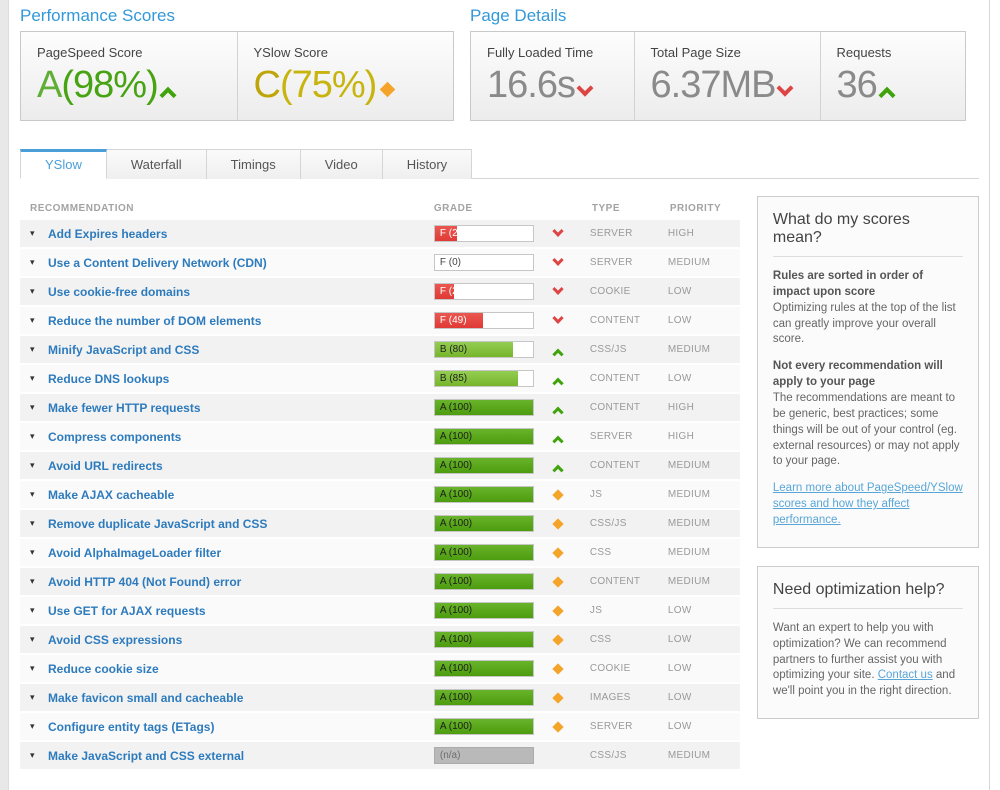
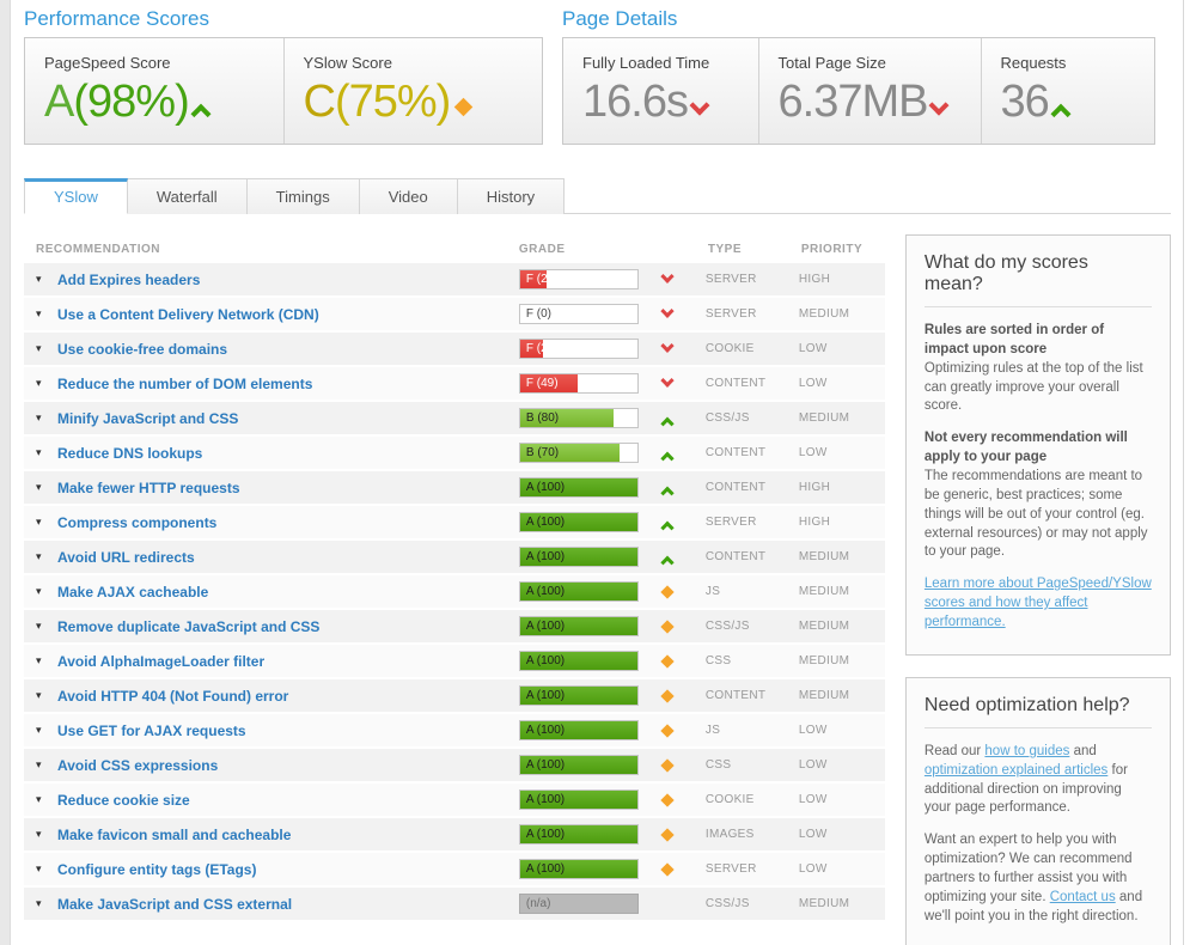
  Performance Scores
  PageSpeed Score
  A(98%)
  YSlow Score
  C(75%)
  Page Details
  Fully Loaded Time
  16.6s
  Total Page Size
  6.37MB
  Requests
  36
  YSlow
  Waterfall
  Timings
  Video
  History
  RECOMMENDATION
  GRADE
  TYPE
  PRIORITY
  ▾
  Add Expires headers
  F (23)
  SERVER
  HIGH
  ▾
  Use a Content Delivery Network (CDN)
  F (0)
  SERVER
  MEDIUM
  ▾
  Use cookie-free domains
  F (20)
  COOKIE
  LOW
  ▾
  Reduce the number of DOM elements
  F (49)
  CONTENT
  LOW
  ▾
  Minify JavaScript and CSS
  B (80)
  CSS/JS
  MEDIUM
  ▾
  Reduce DNS lookups
- B (85)
+ B (70)
  CONTENT
  LOW
  ▾
  Make fewer HTTP requests
  A (100)
  CONTENT
  HIGH
  ▾
  Compress components
  A (100)
  SERVER
  HIGH
  ▾
  Avoid URL redirects
  A (100)
  CONTENT
  MEDIUM
  ▾
  Make AJAX cacheable
  A (100)
  JS
  MEDIUM
  ▾
  Remove duplicate JavaScript and CSS
  A (100)
  CSS/JS
  MEDIUM
  ▾
  Avoid AlphaImageLoader filter
  A (100)
  CSS
  MEDIUM
  ▾
  Avoid HTTP 404 (Not Found) error
  A (100)
  CONTENT
  MEDIUM
  ▾
  Use GET for AJAX requests
  A (100)
  JS
  LOW
  ▾
  Avoid CSS expressions
  A (100)
  CSS
  LOW
  ▾
  Reduce cookie size
  A (100)
  COOKIE
  LOW
  ▾
  Make favicon small and cacheable
  A (100)
  IMAGES
  LOW
  ▾
  Configure entity tags (ETags)
  A (100)
  SERVER
  LOW
  ▾
  Make JavaScript and CSS external
  (n/a)
  CSS/JS
  MEDIUM
  What do my scores mean?
  Rules are sorted in order of impact upon score
  Optimizing rules at the top of the list can greatly improve your overall score.
  Not every recommendation will apply to your page
  The recommendations are meant to be generic, best practices; some things will be out of your control (eg. external resources) or may not apply to your page.
  Learn more about PageSpeed/YSlow scores and how they affect performance.
  Need optimization help?
+ Read our how to guides and optimization explained articles for additional direction on improving your page performance.
  Want an expert to help you with optimization? We can recommend partners to further assist you with optimizing your site. Contact us and we'll point you in the right direction.
